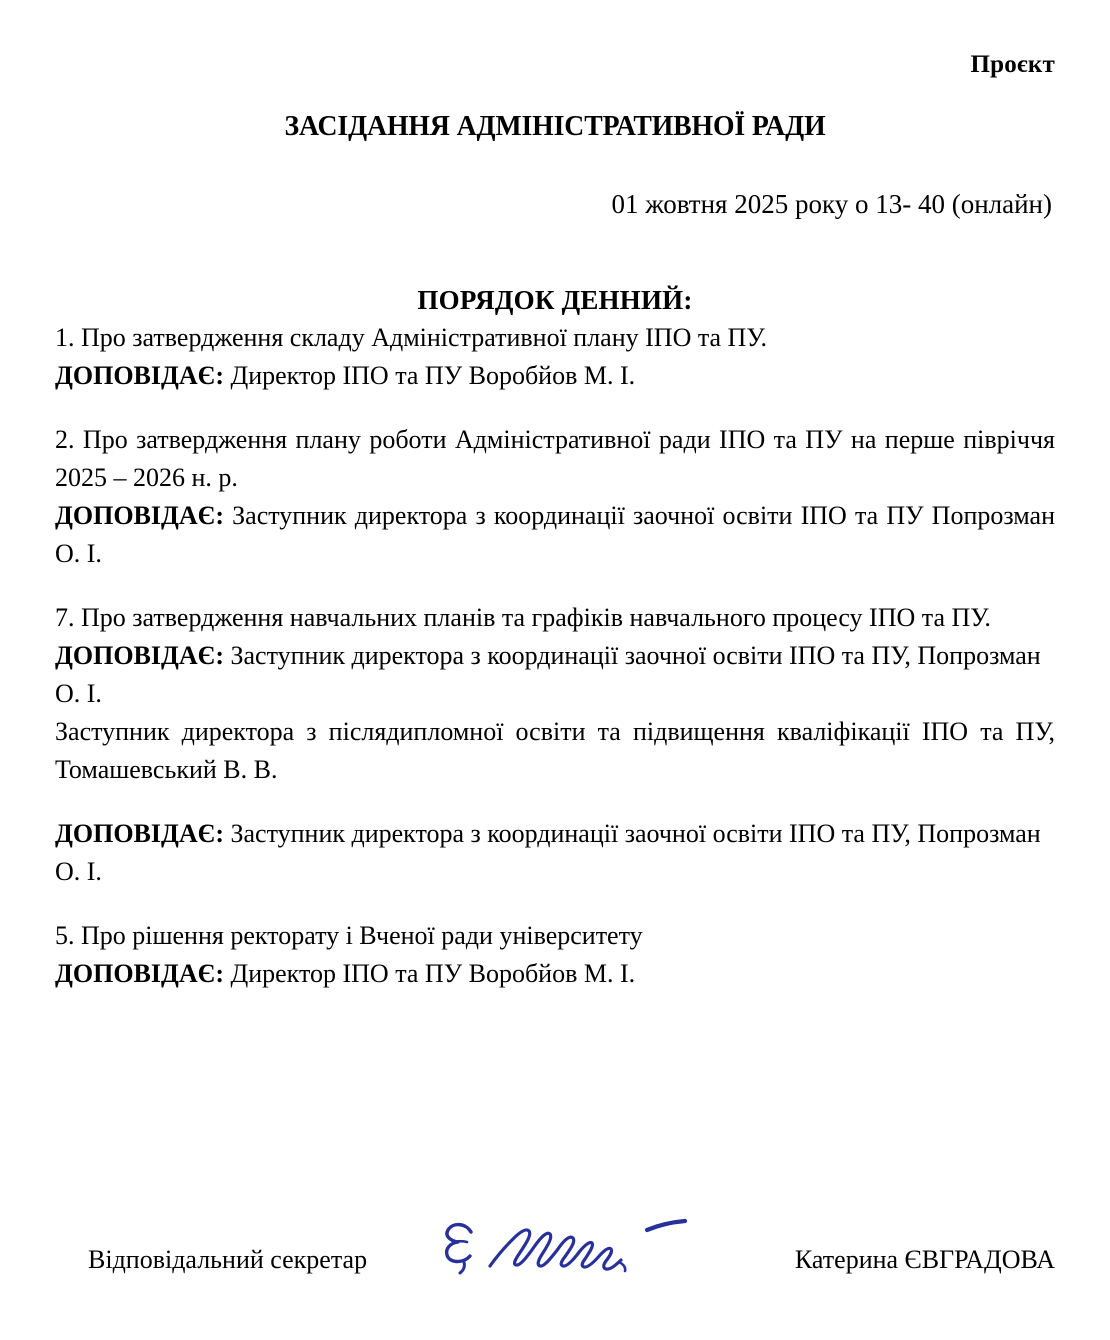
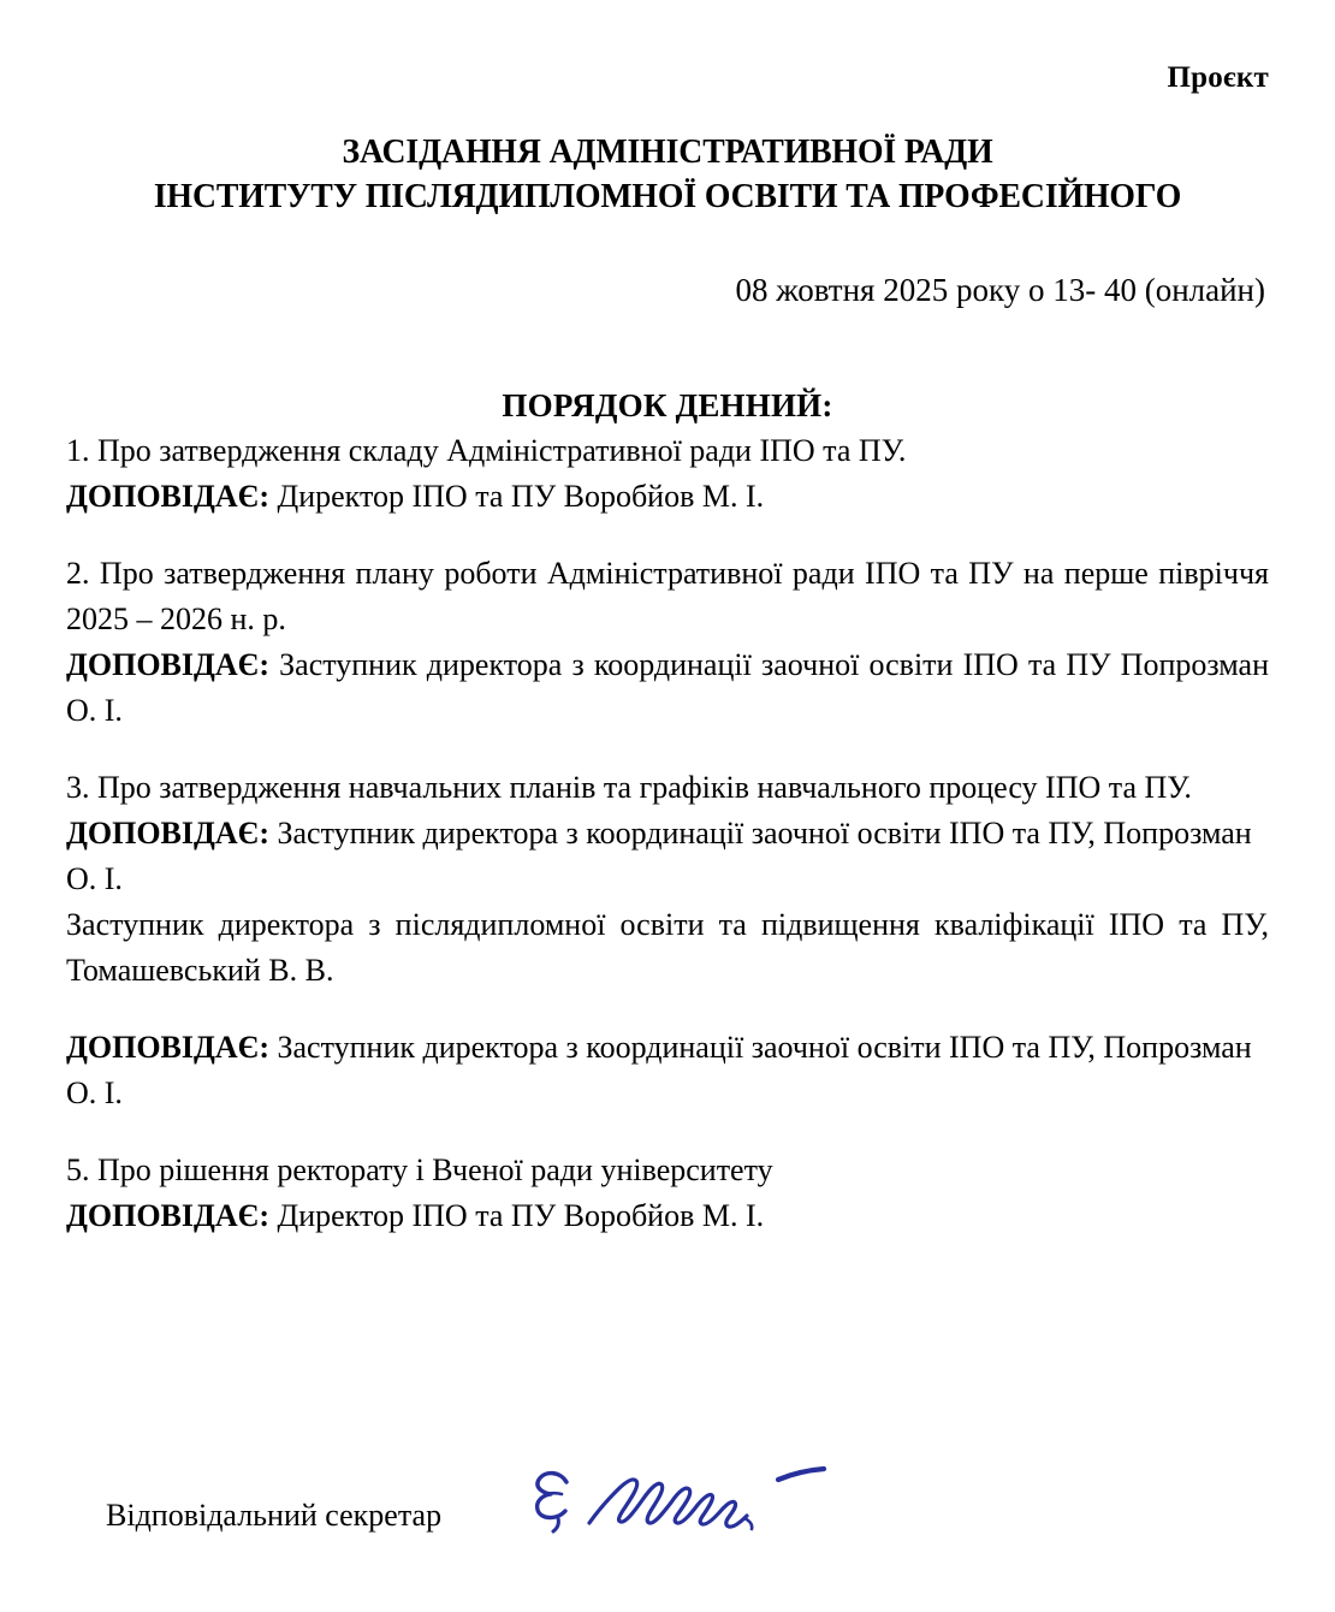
  Проєкт
  ЗАСІДАННЯ АДМІНІСТРАТИВНОЇ РАДИ
+ ІНСТИТУТУ ПІСЛЯДИПЛОМНОЇ ОСВІТИ ТА ПРОФЕСІЙНОГО
- 01 жовтня 2025 року о 13- 40 (онлайн)
+ 08 жовтня 2025 року о 13- 40 (онлайн)
  ПОРЯДОК ДЕННИЙ:
- 1. Про затвердження складу Адміністративної плану ІПО та ПУ.
+ 1. Про затвердження складу Адміністративної ради ІПО та ПУ.
  ДОПОВІДАЄ: Директор ІПО та ПУ Воробйов М. І.
  2. Про затвердження плану роботи Адміністративної ради ІПО та ПУ на перше півріччя 2025 – 2026 н. р.
  ДОПОВІДАЄ: Заступник директора з координації заочної освіти ІПО та ПУ Попрозман О. І.
- 7. Про затвердження навчальних планів та графіків навчального процесу ІПО та ПУ.
+ 3. Про затвердження навчальних планів та графіків навчального процесу ІПО та ПУ.
  ДОПОВІДАЄ: Заступник директора з координації заочної освіти ІПО та ПУ, Попрозман О. І.
  Заступник директора з післядипломної освіти та підвищення кваліфікації ІПО та ПУ, Томашевський В. В.
  ДОПОВІДАЄ: Заступник директора з координації заочної освіти ІПО та ПУ, Попрозман О. І.
  5. Про рішення ректорату і Вченої ради університету
  ДОПОВІДАЄ: Директор ІПО та ПУ Воробйов М. І.
  Відповідальний секретар
- Катерина ЄВГРАДОВА
